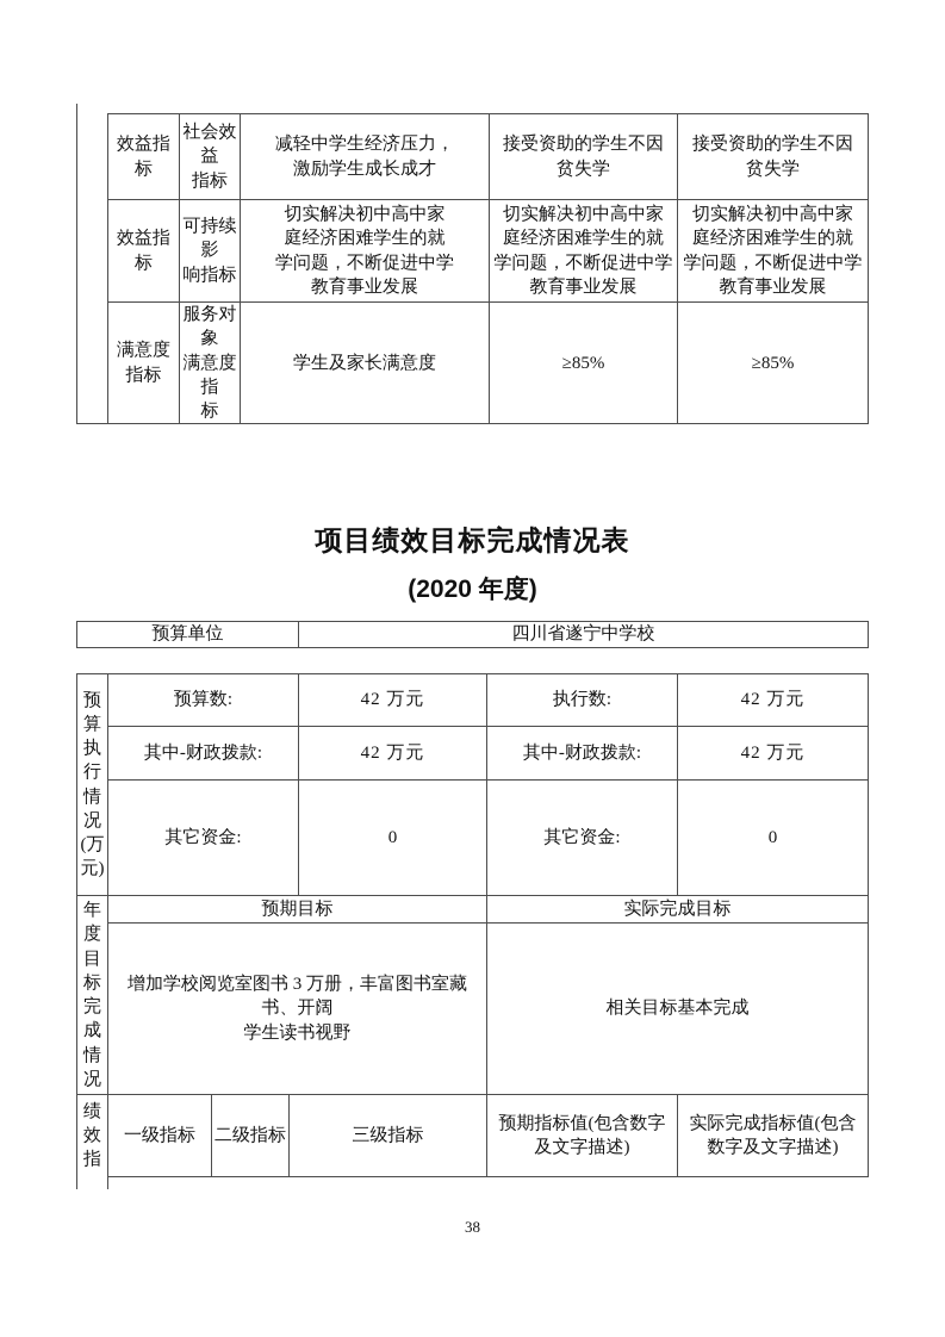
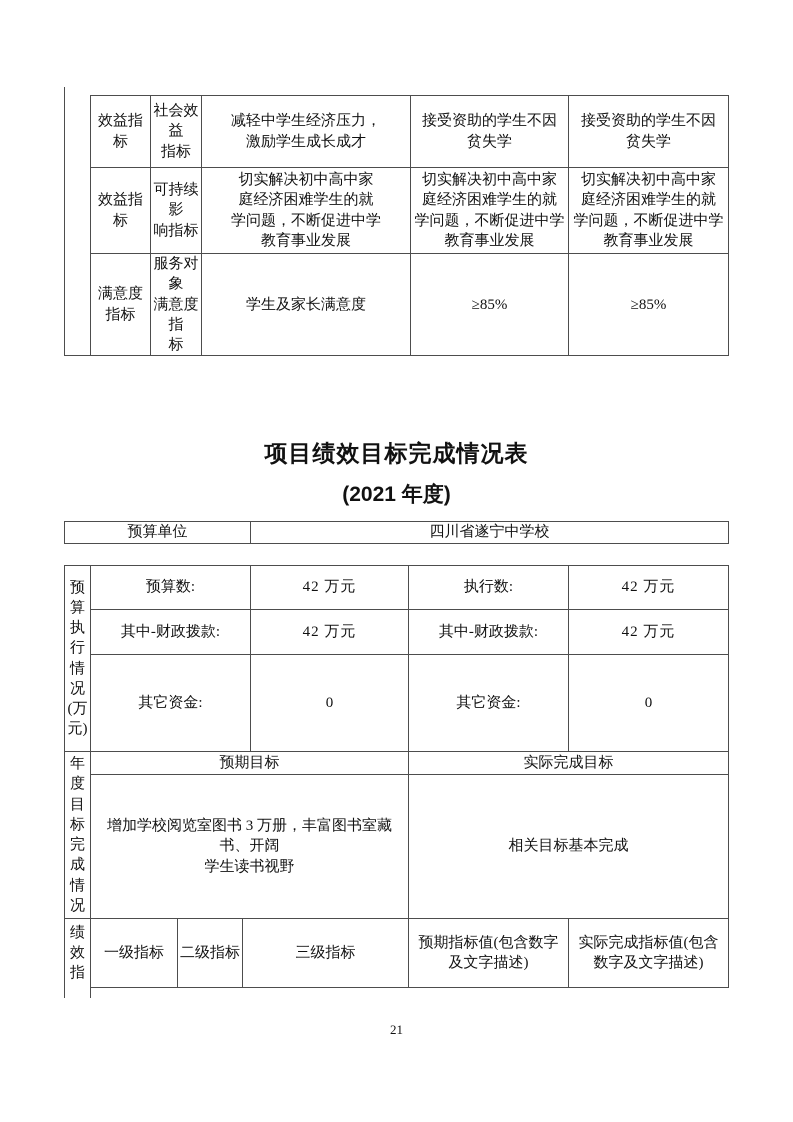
  	效益指标	社会效益 指标	减轻中学生经济压力， 激励学生成长成才	接受资助的学生不因 贫失学	接受资助的学生不因 贫失学
  效益指标	可持续影 响指标	切实解决初中高中家 庭经济困难学生的就 学问题，不断促进中学 教育事业发展	切实解决初中高中家 庭经济困难学生的就 学问题，不断促进中学 教育事业发展	切实解决初中高中家 庭经济困难学生的就 学问题，不断促进中学 教育事业发展
  满意度指标	服务对象 满意度指 标	学生及家长满意度	≥85%	≥85%
  项目绩效目标完成情况表
- (2020 年度)
+ (2021 年度)
  预算单位	四川省遂宁中学校
  预 算 执 行 情 况 (万 元)	预算数:	42 万元	执行数:	42 万元
  其中-财政拨款:	42 万元	其中-财政拨款:	42 万元
  其它资金:	0	其它资金:	0
  年 度 目 标 完 成 情 况	预期目标	实际完成目标
  增加学校阅览室图书 3 万册，丰富图书室藏书、开阔 学生读书视野	相关目标基本完成
  绩 效 指	一级指标	二级指标	三级指标	预期指标值(包含数字 及文字描述)	实际完成指标值(包含 数字及文字描述)
- 38
+ 21
